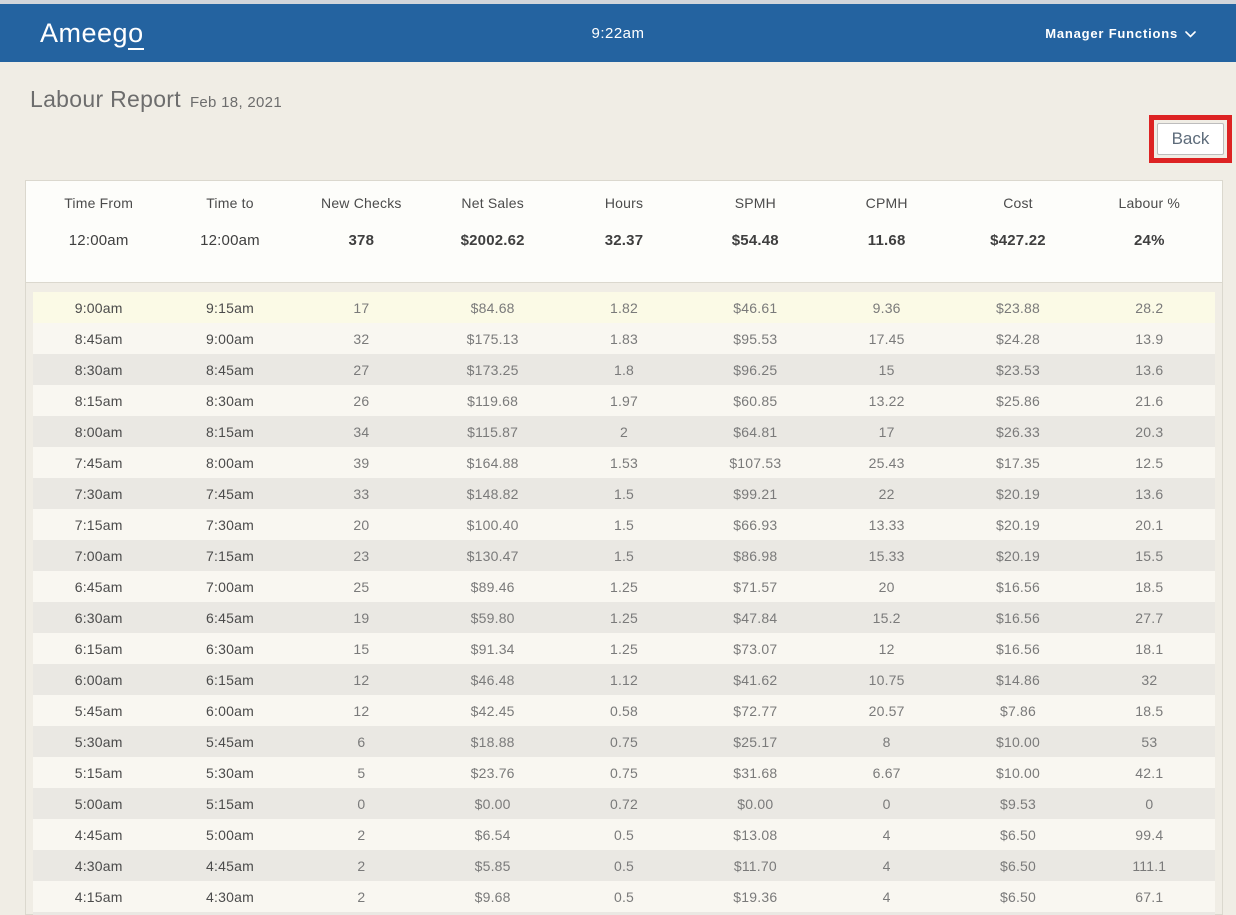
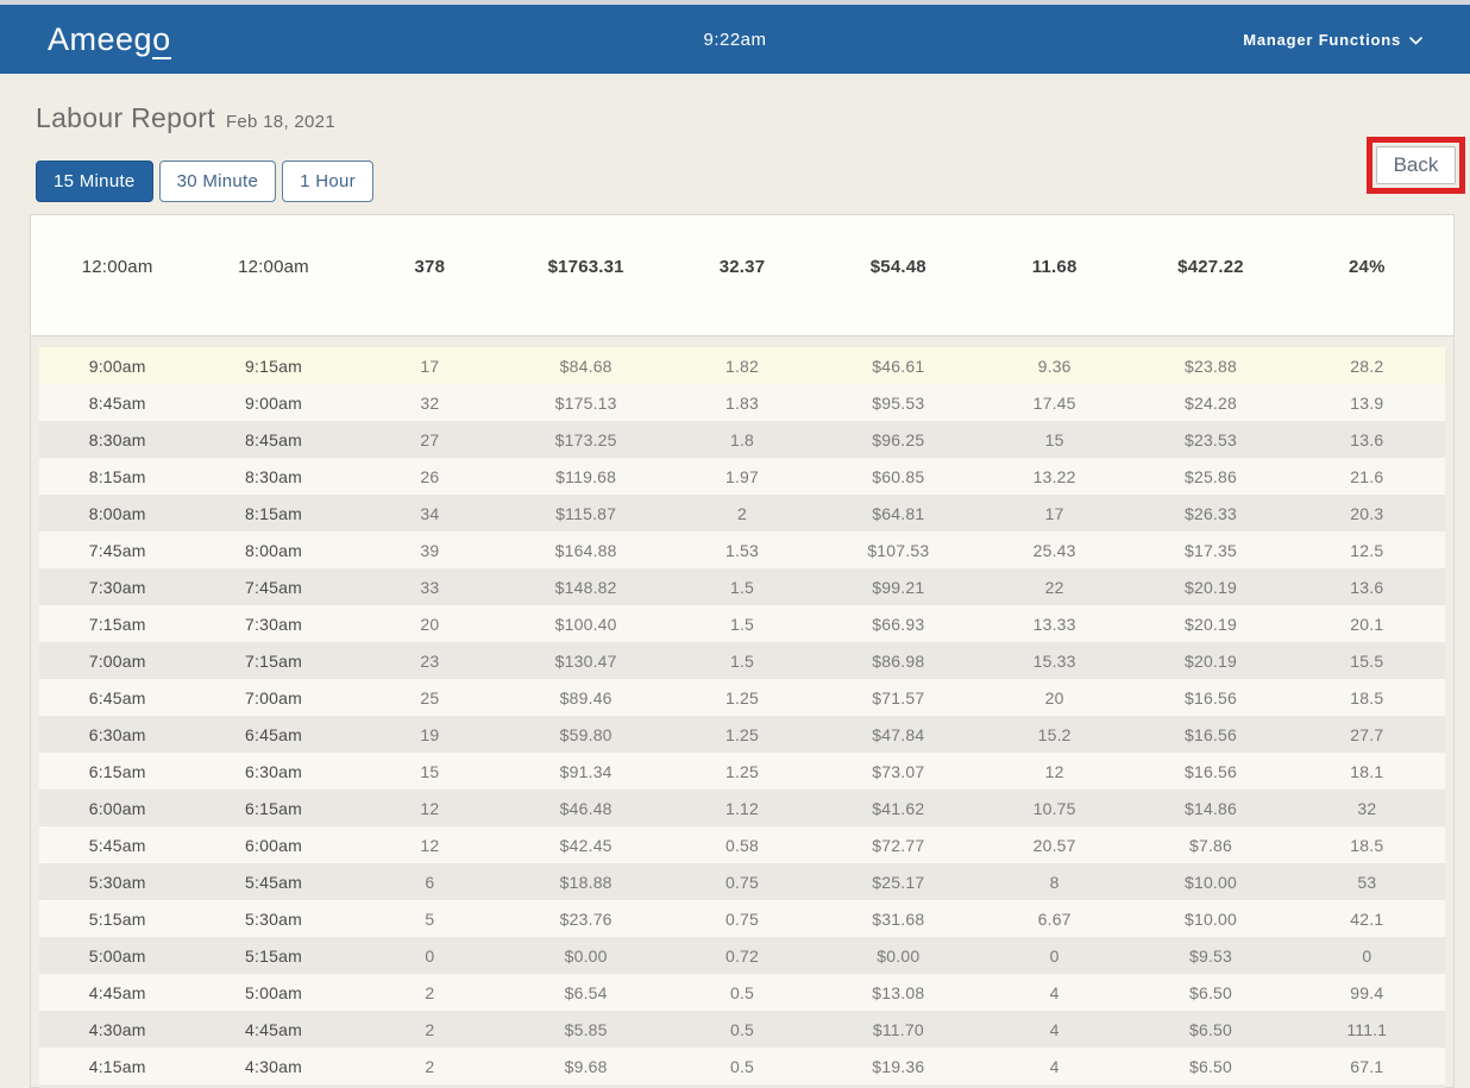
  Ameego
  9:22am
  Manager Functions
  Labour Report
  Feb 18, 2021
+ 15 Minute
+ 30 Minute
+ 1 Hour
  Back
- Time From
- Time to
- New Checks
- Net Sales
- Hours
- SPMH
- CPMH
- Cost
- Labour %
  12:00am
  12:00am
  378
- $2002.62
+ $1763.31
  32.37
  $54.48
  11.68
  $427.22
  24%
  9:00am
  9:15am
  17
  $84.68
  1.82
  $46.61
  9.36
  $23.88
  28.2
  8:45am
  9:00am
  32
  $175.13
  1.83
  $95.53
  17.45
  $24.28
  13.9
  8:30am
  8:45am
  27
  $173.25
  1.8
  $96.25
  15
  $23.53
  13.6
  8:15am
  8:30am
  26
  $119.68
  1.97
  $60.85
  13.22
  $25.86
  21.6
  8:00am
  8:15am
  34
  $115.87
  2
  $64.81
  17
  $26.33
  20.3
  7:45am
  8:00am
  39
  $164.88
  1.53
  $107.53
  25.43
  $17.35
  12.5
  7:30am
  7:45am
  33
  $148.82
  1.5
  $99.21
  22
  $20.19
  13.6
  7:15am
  7:30am
  20
  $100.40
  1.5
  $66.93
  13.33
  $20.19
  20.1
  7:00am
  7:15am
  23
  $130.47
  1.5
  $86.98
  15.33
  $20.19
  15.5
  6:45am
  7:00am
  25
  $89.46
  1.25
  $71.57
  20
  $16.56
  18.5
  6:30am
  6:45am
  19
  $59.80
  1.25
  $47.84
  15.2
  $16.56
  27.7
  6:15am
  6:30am
  15
  $91.34
  1.25
  $73.07
  12
  $16.56
  18.1
  6:00am
  6:15am
  12
  $46.48
  1.12
  $41.62
  10.75
  $14.86
  32
  5:45am
  6:00am
  12
  $42.45
  0.58
  $72.77
  20.57
  $7.86
  18.5
  5:30am
  5:45am
  6
  $18.88
  0.75
  $25.17
  8
  $10.00
  53
  5:15am
  5:30am
  5
  $23.76
  0.75
  $31.68
  6.67
  $10.00
  42.1
  5:00am
  5:15am
  0
  $0.00
  0.72
  $0.00
  0
  $9.53
  0
  4:45am
  5:00am
  2
  $6.54
  0.5
  $13.08
  4
  $6.50
  99.4
  4:30am
  4:45am
  2
  $5.85
  0.5
  $11.70
  4
  $6.50
  111.1
  4:15am
  4:30am
  2
  $9.68
  0.5
  $19.36
  4
  $6.50
  67.1
